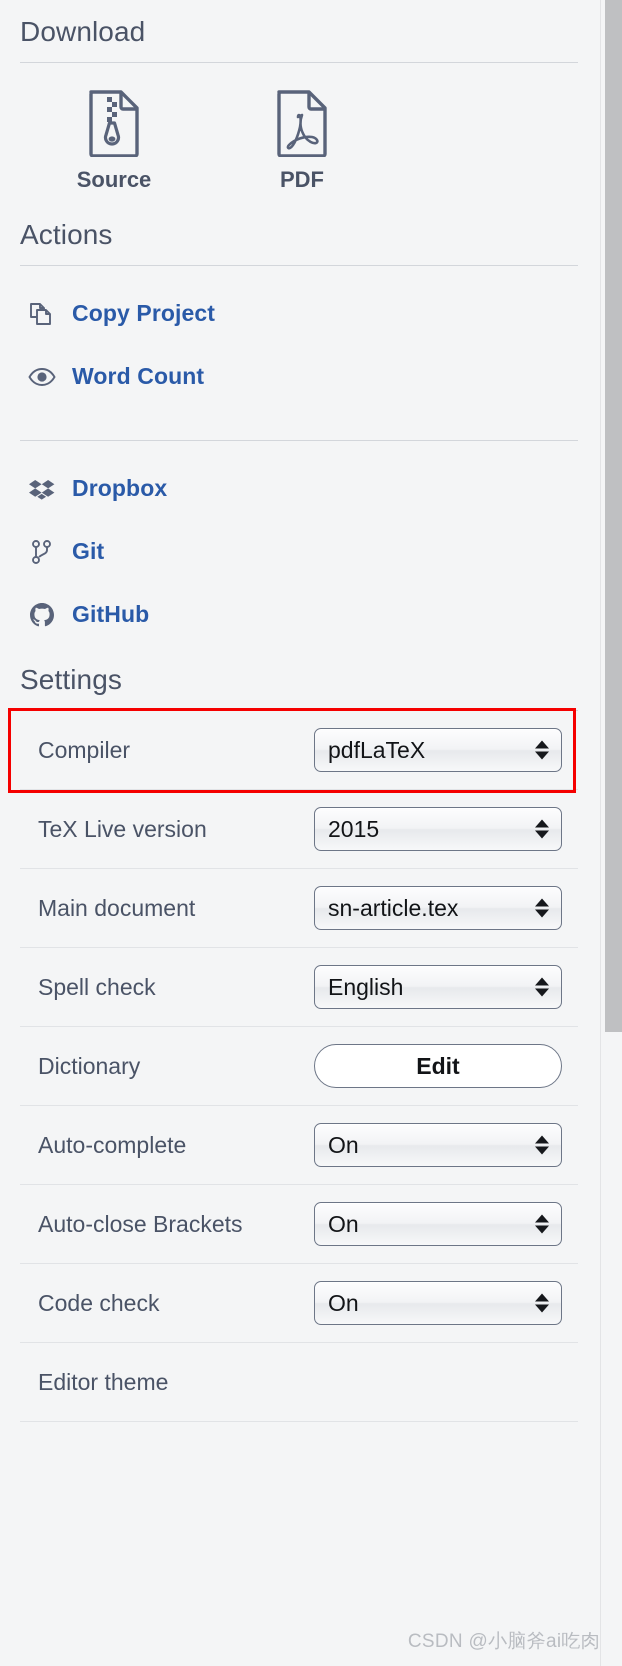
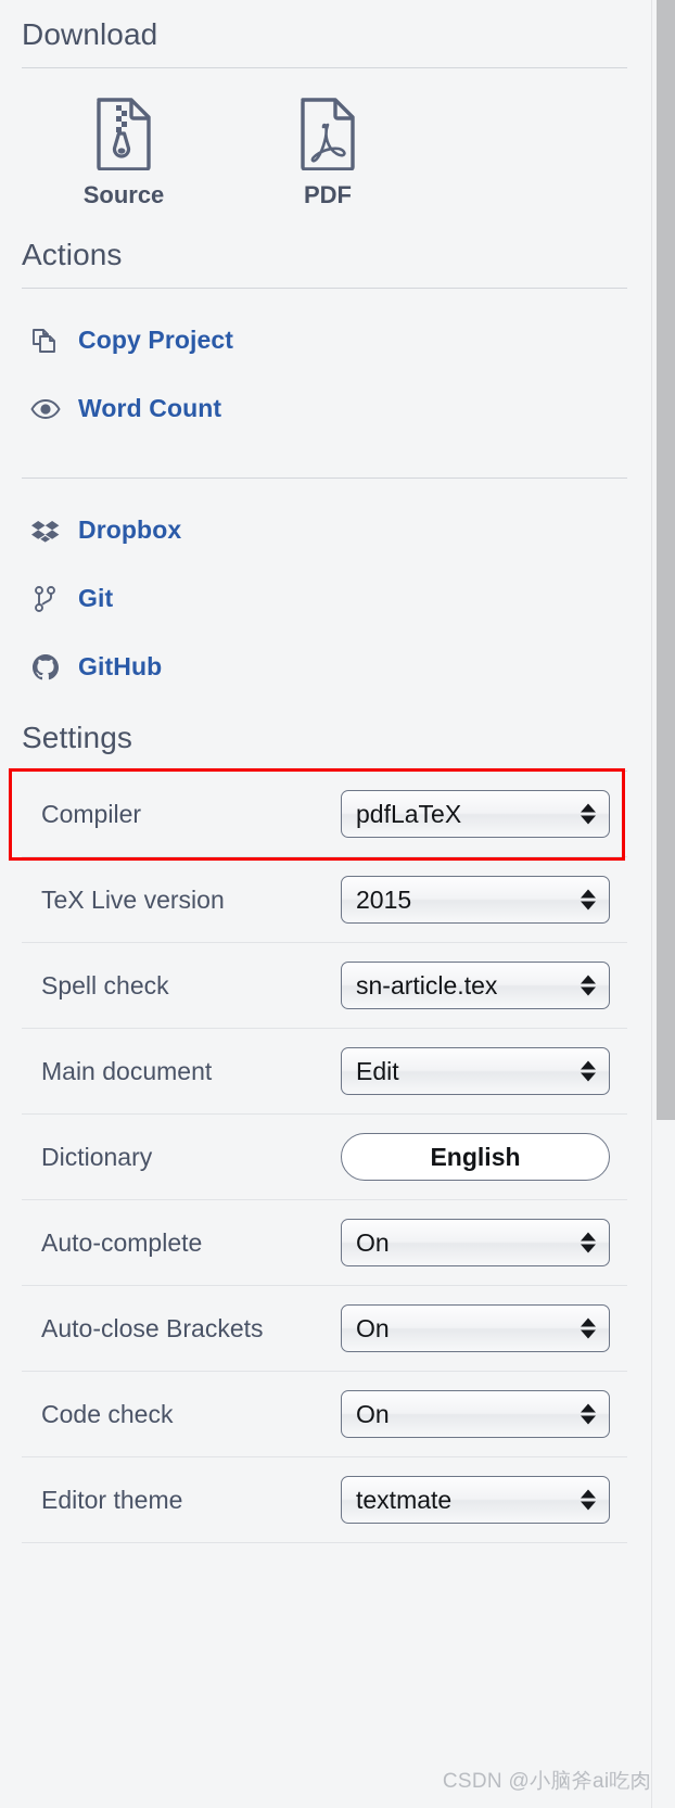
  Download
  Source
  PDF
  Actions
  Copy Project
  Word Count
  Dropbox
  Git
  GitHub
  Settings
  Compiler
  pdfLaTeX
  TeX Live version
  2015
- Main document
+ Spell check
  sn-article.tex
- Spell check
+ Main document
- English
+ Edit
  Dictionary
- Edit
+ English
  Auto-complete
  On
  Auto-close Brackets
  On
  Code check
  On
  Editor theme
+ textmate
  CSDN @小脑斧ai吃肉
